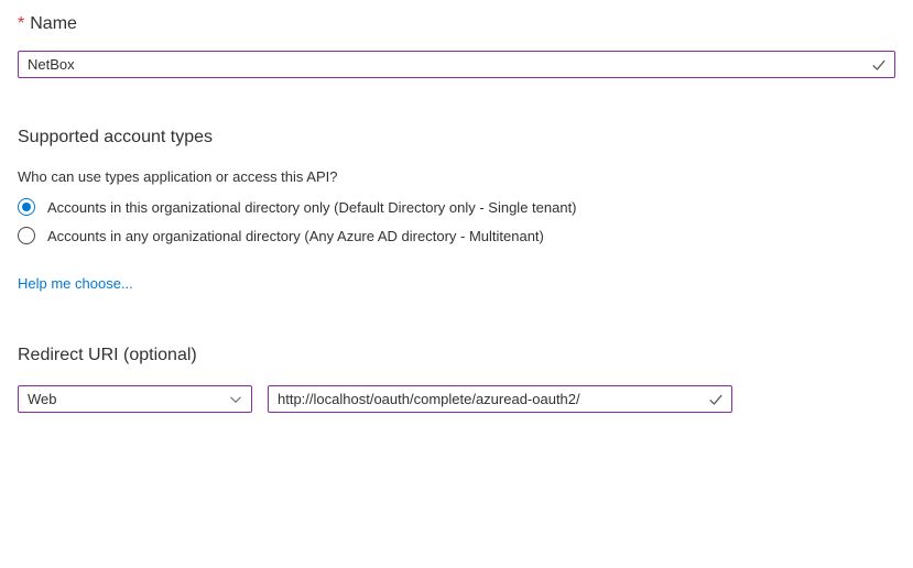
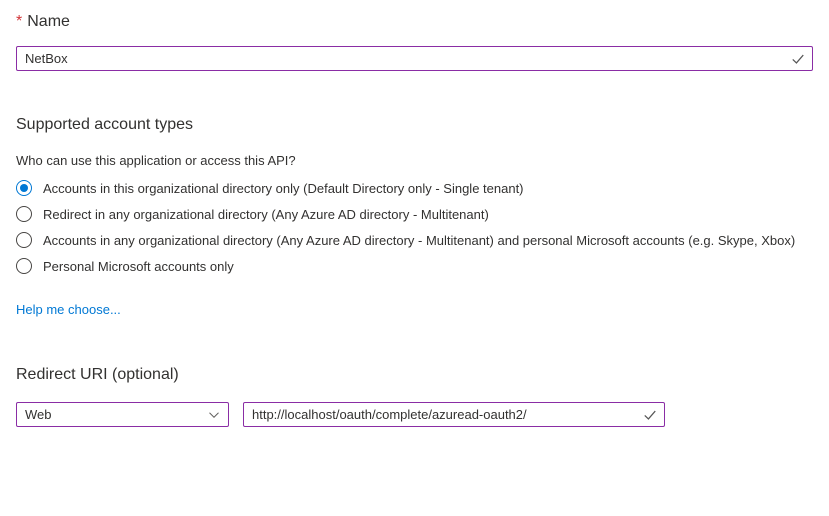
  * Name
  NetBox
  Supported account types
- Who can use types application or access this API?
+ Who can use this application or access this API?
  Accounts in this organizational directory only (Default Directory only - Single tenant)
- Accounts in any organizational directory (Any Azure AD directory - Multitenant)
+ Redirect in any organizational directory (Any Azure AD directory - Multitenant)
+ Accounts in any organizational directory (Any Azure AD directory - Multitenant) and personal Microsoft accounts (e.g. Skype, Xbox)
+ Personal Microsoft accounts only
  Help me choose...
  Redirect URI (optional)
  Web
  http://localhost/oauth/complete/azuread-oauth2/
